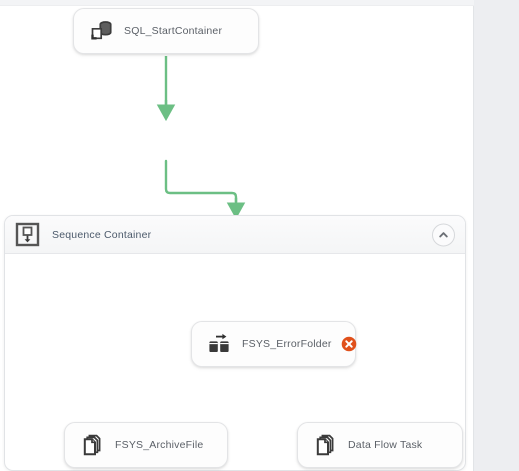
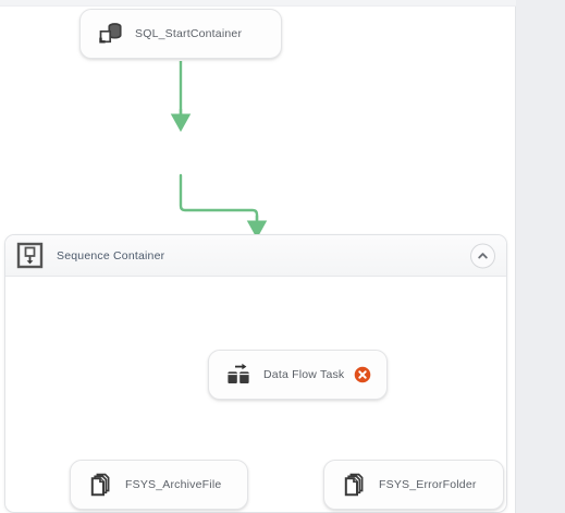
  SQL_StartContainer
  Sequence Container
- FSYS_ErrorFolder
+ Data Flow Task
  FSYS_ArchiveFile
- Data Flow Task
+ FSYS_ErrorFolder
